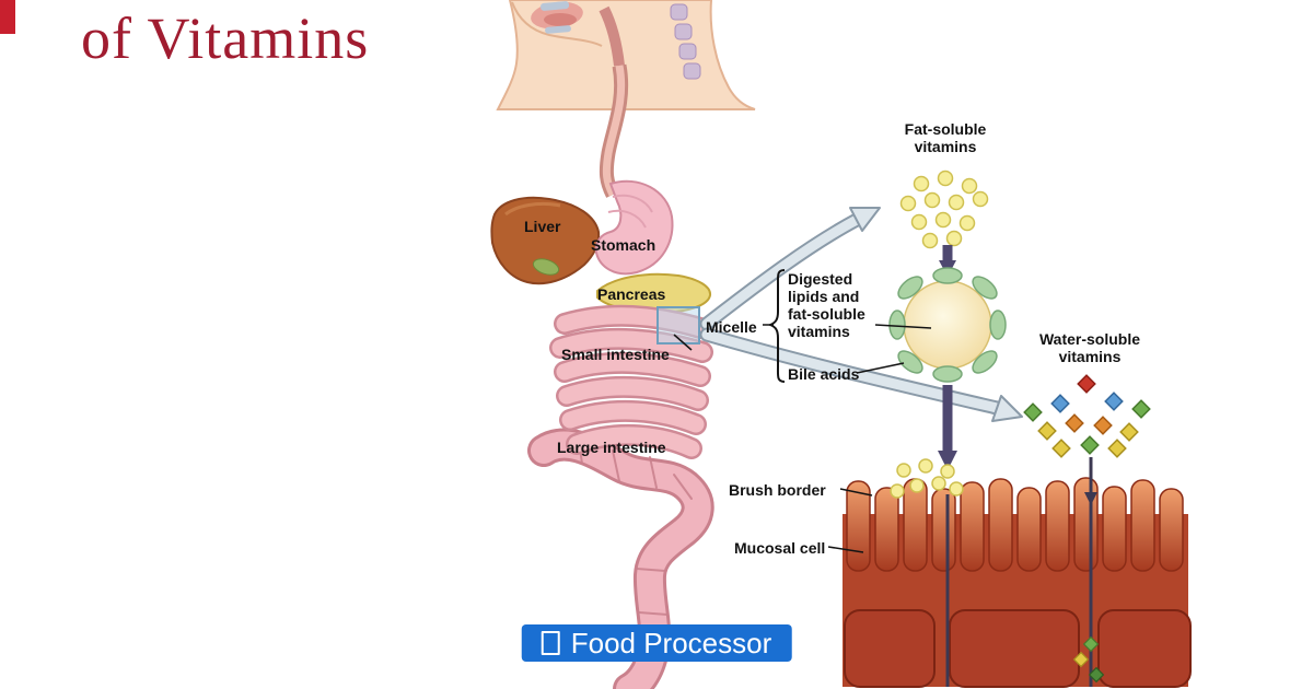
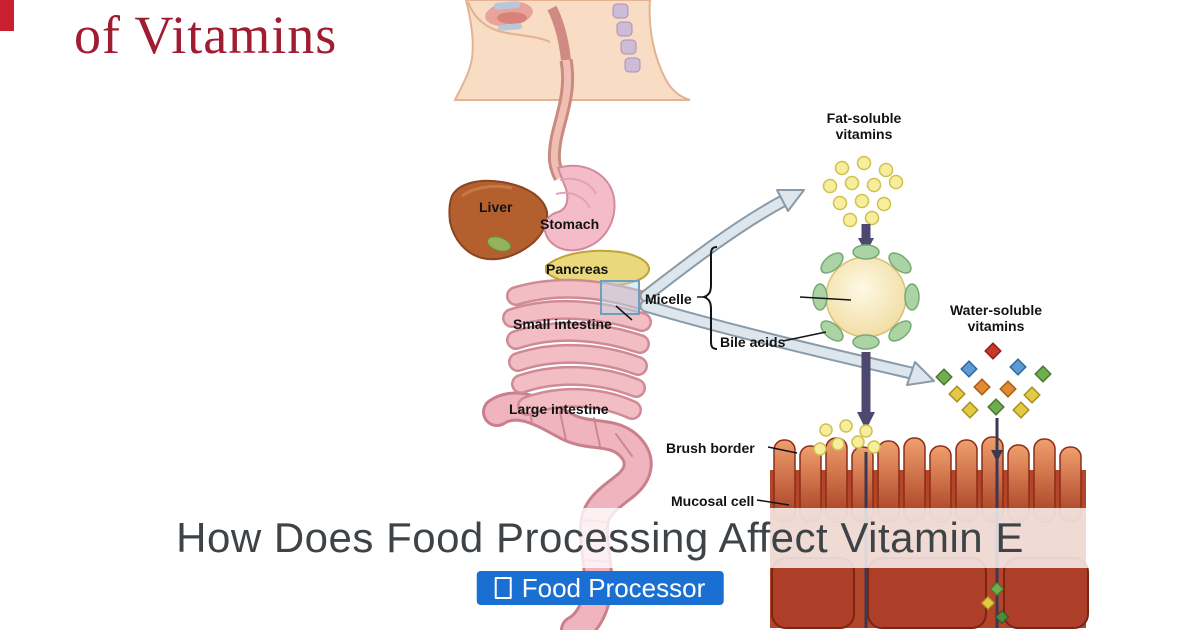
  of Vitamins
  Liver
  Stomach
  Pancreas
  Small intestine
  Large intestine
  Fat-soluble vitamins
- Digested lipids and fat-soluble vitamins
  Micelle
  Bile acids
  Water-soluble vitamins
  Brush border
  Mucosal cell
+ How Does Food Processing Affect Vitamin E
  Food Processor
